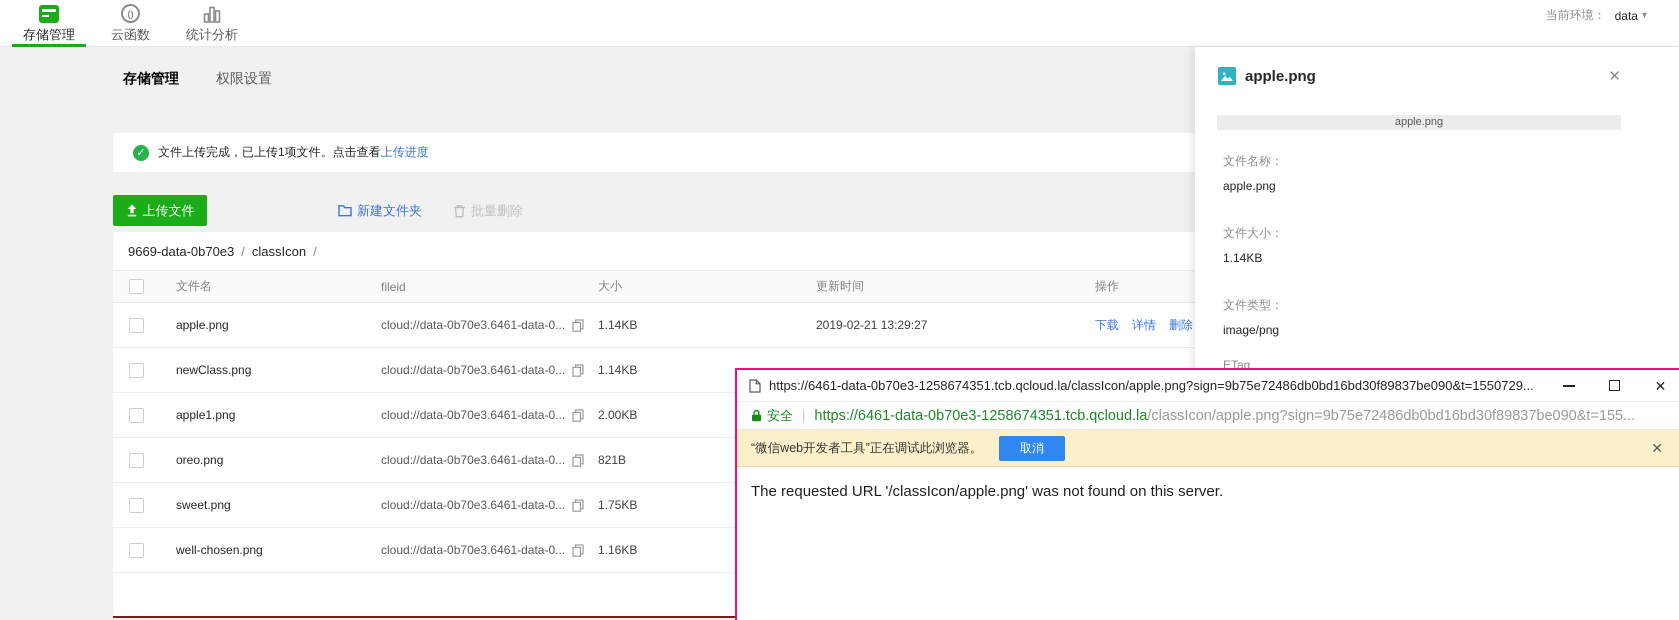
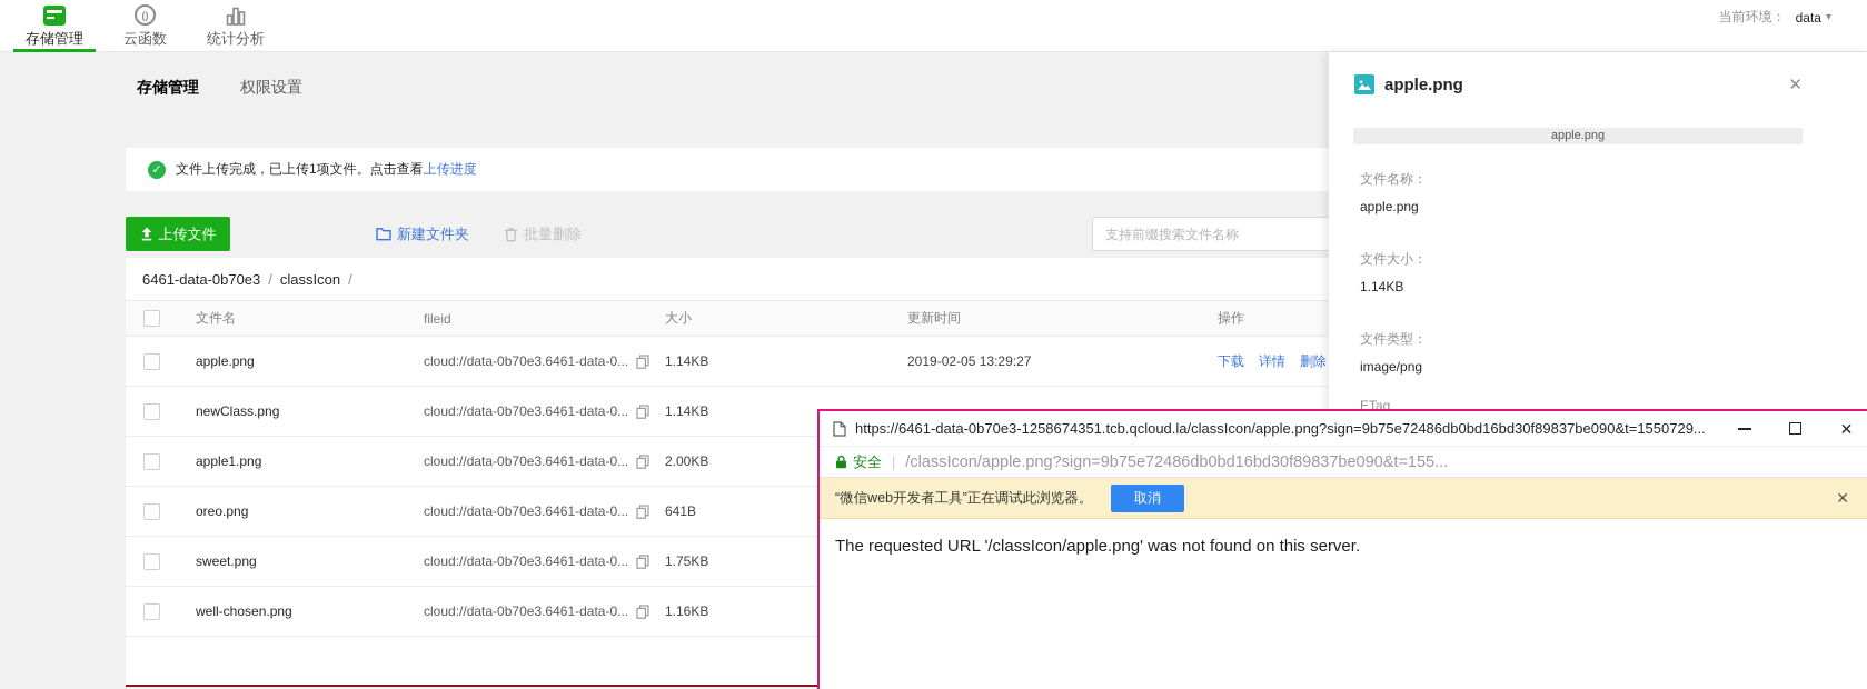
  存储管理
  ()
  云函数
  统计分析
  当前环境：
  data
  ▾
  存储管理
  权限设置
  ✓
  文件上传完成，已上传1项文件。点击查看
  上传进度
  上传文件
  新建文件夹
  批量删除
+ 支持前缀搜索文件名称
- 9669-data-0b70e3
+ 6461-data-0b70e3
  /
  classIcon
  /
  文件名
  fileid
  大小
  更新时间
  操作
  apple.png
  cloud://data-0b70e3.6461-data-0...
  1.14KB
- 2019-02-21 13:29:27
+ 2019-02-05 13:29:27
  下载
  详情
  删除
  newClass.png
  cloud://data-0b70e3.6461-data-0...
  1.14KB
  apple1.png
  cloud://data-0b70e3.6461-data-0...
  2.00KB
  oreo.png
  cloud://data-0b70e3.6461-data-0...
- 821B
+ 641B
  sweet.png
  cloud://data-0b70e3.6461-data-0...
  1.75KB
  well-chosen.png
  cloud://data-0b70e3.6461-data-0...
  1.16KB
  apple.png
  ✕
  apple.png
  文件名称：
  apple.png
  文件大小：
  1.14KB
  文件类型：
  image/png
  ETag
  https://6461-data-0b70e3-1258674351.tcb.qcloud.la/classIcon/apple.png?sign=9b75e72486db0bd16bd30f89837be090&t=1550729...
  ✕
  安全
  |
- https://6461-data-0b70e3-1258674351.tcb.qcloud.la
  /classIcon/apple.png?sign=9b75e72486db0bd16bd30f89837be090&t=155...
  “微信web开发者工具”正在调试此浏览器。
  取消
  ✕
  The requested URL '/classIcon/apple.png' was not found on this server.
